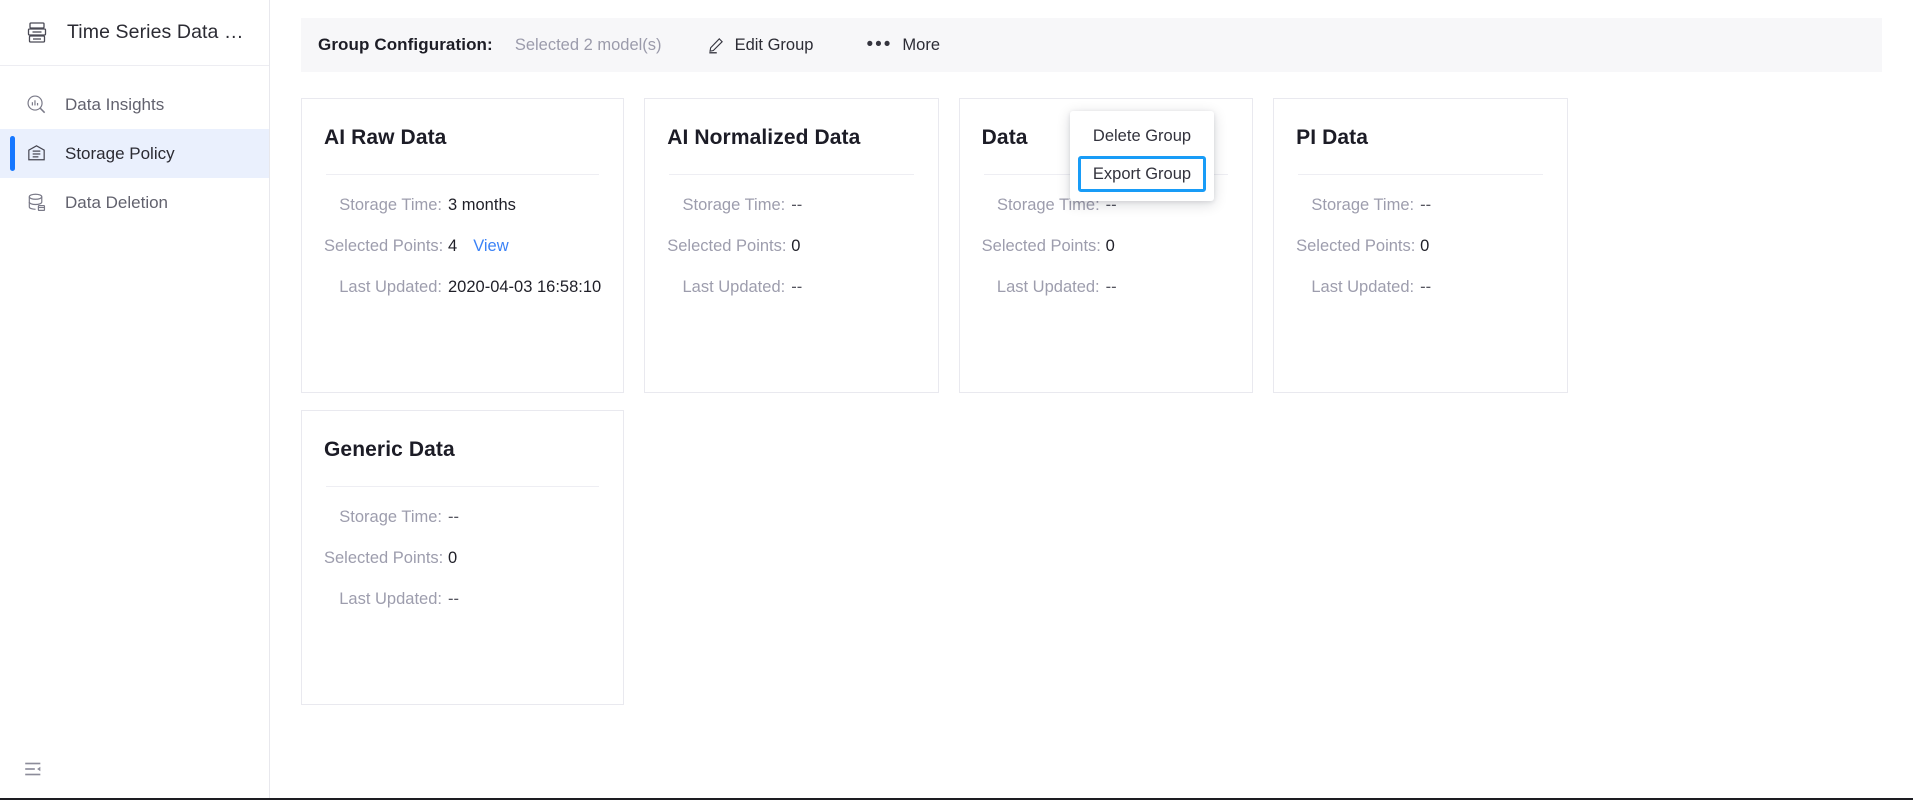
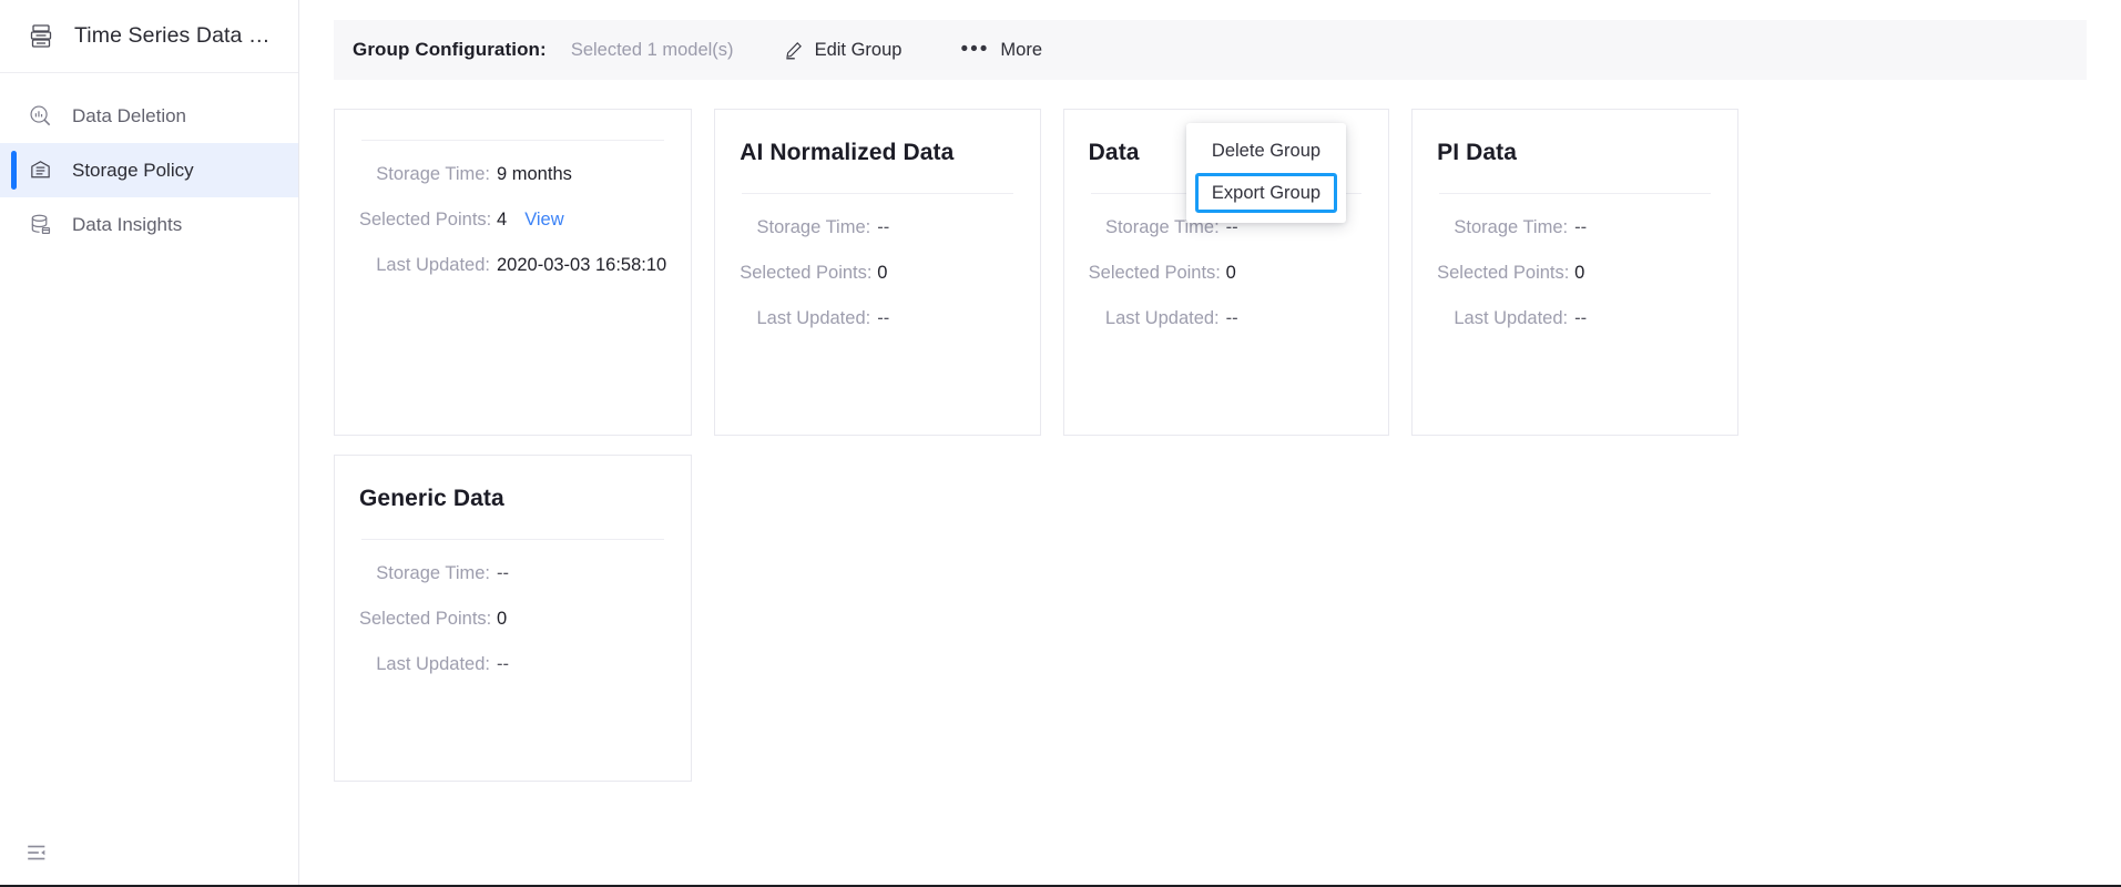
  Time Series Data …
- Data Insights
+ Data Deletion
  Storage Policy
- Data Deletion
+ Data Insights
  Group Configuration:
- Selected 2 model(s)
+ Selected 1 model(s)
  Edit Group
  •••
  More
  Delete Group
  Export Group
- AI Raw Data
  Storage Time:
- 3 months
+ 9 months
  Selected Points:
  4
  View
  Last Updated:
- 2020-04-03 16:58:10
+ 2020-03-03 16:58:10
  AI Normalized Data
  Storage Time:
  --
  Selected Points:
  0
  Last Updated:
  --
  Data
  Storage Time:
  --
  Selected Points:
  0
  Last Updated:
  --
  PI Data
  Storage Time:
  --
  Selected Points:
  0
  Last Updated:
  --
  Generic Data
  Storage Time:
  --
  Selected Points:
  0
  Last Updated:
  --
